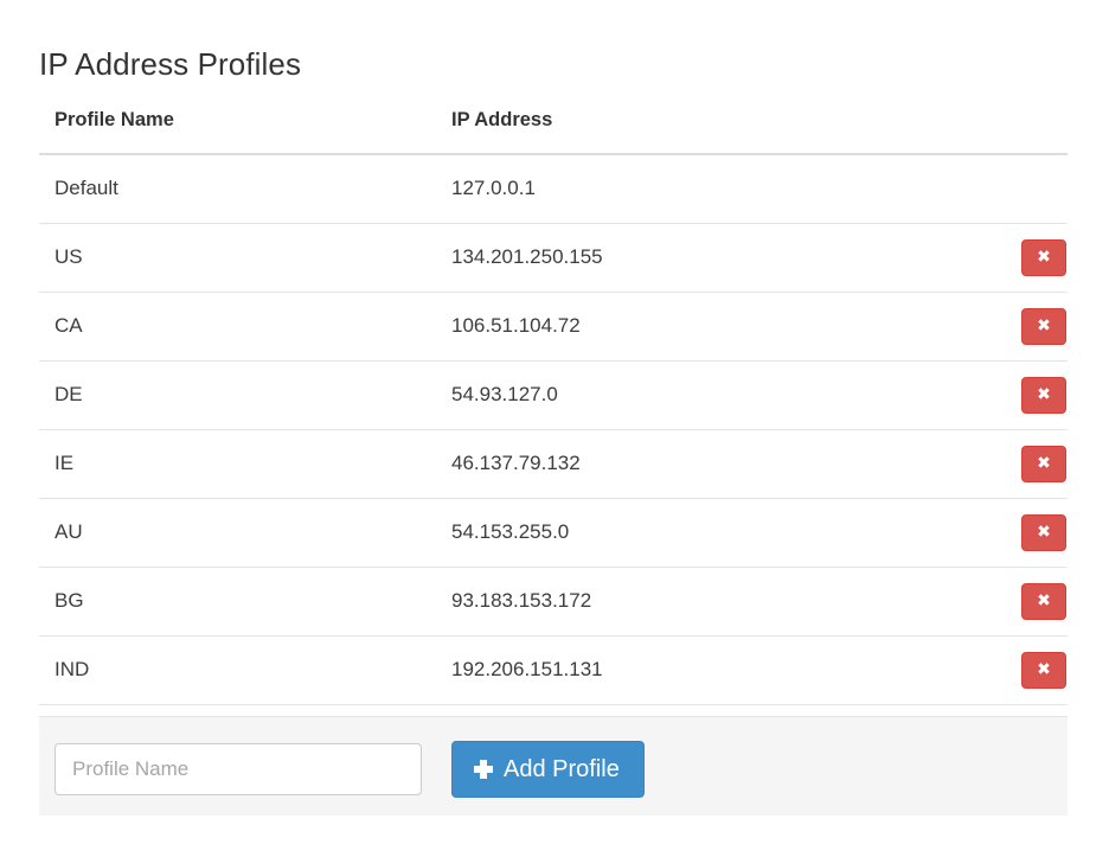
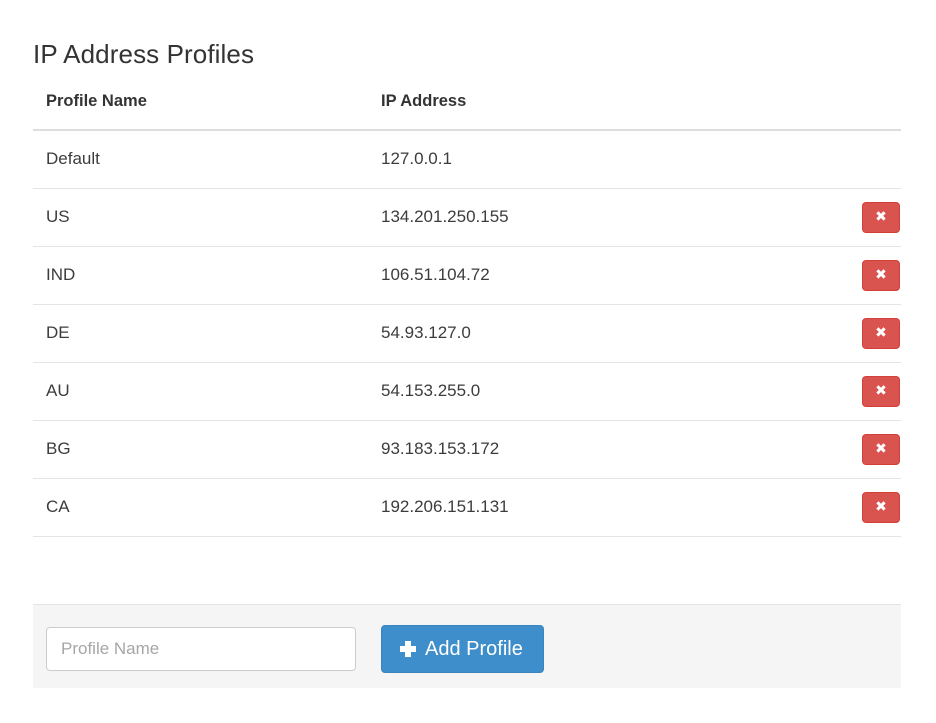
  IP Address Profiles
  Profile Name	IP Address
  Default	127.0.0.1
  US	134.201.250.155	✖
- CA	106.51.104.72	✖
+ IND	106.51.104.72	✖
  DE	54.93.127.0	✖
- IE	46.137.79.132	✖
  AU	54.153.255.0	✖
  BG	93.183.153.172	✖
- IND	192.206.151.131	✖
+ CA	192.206.151.131	✖
  Profile Name
  Add Profile
